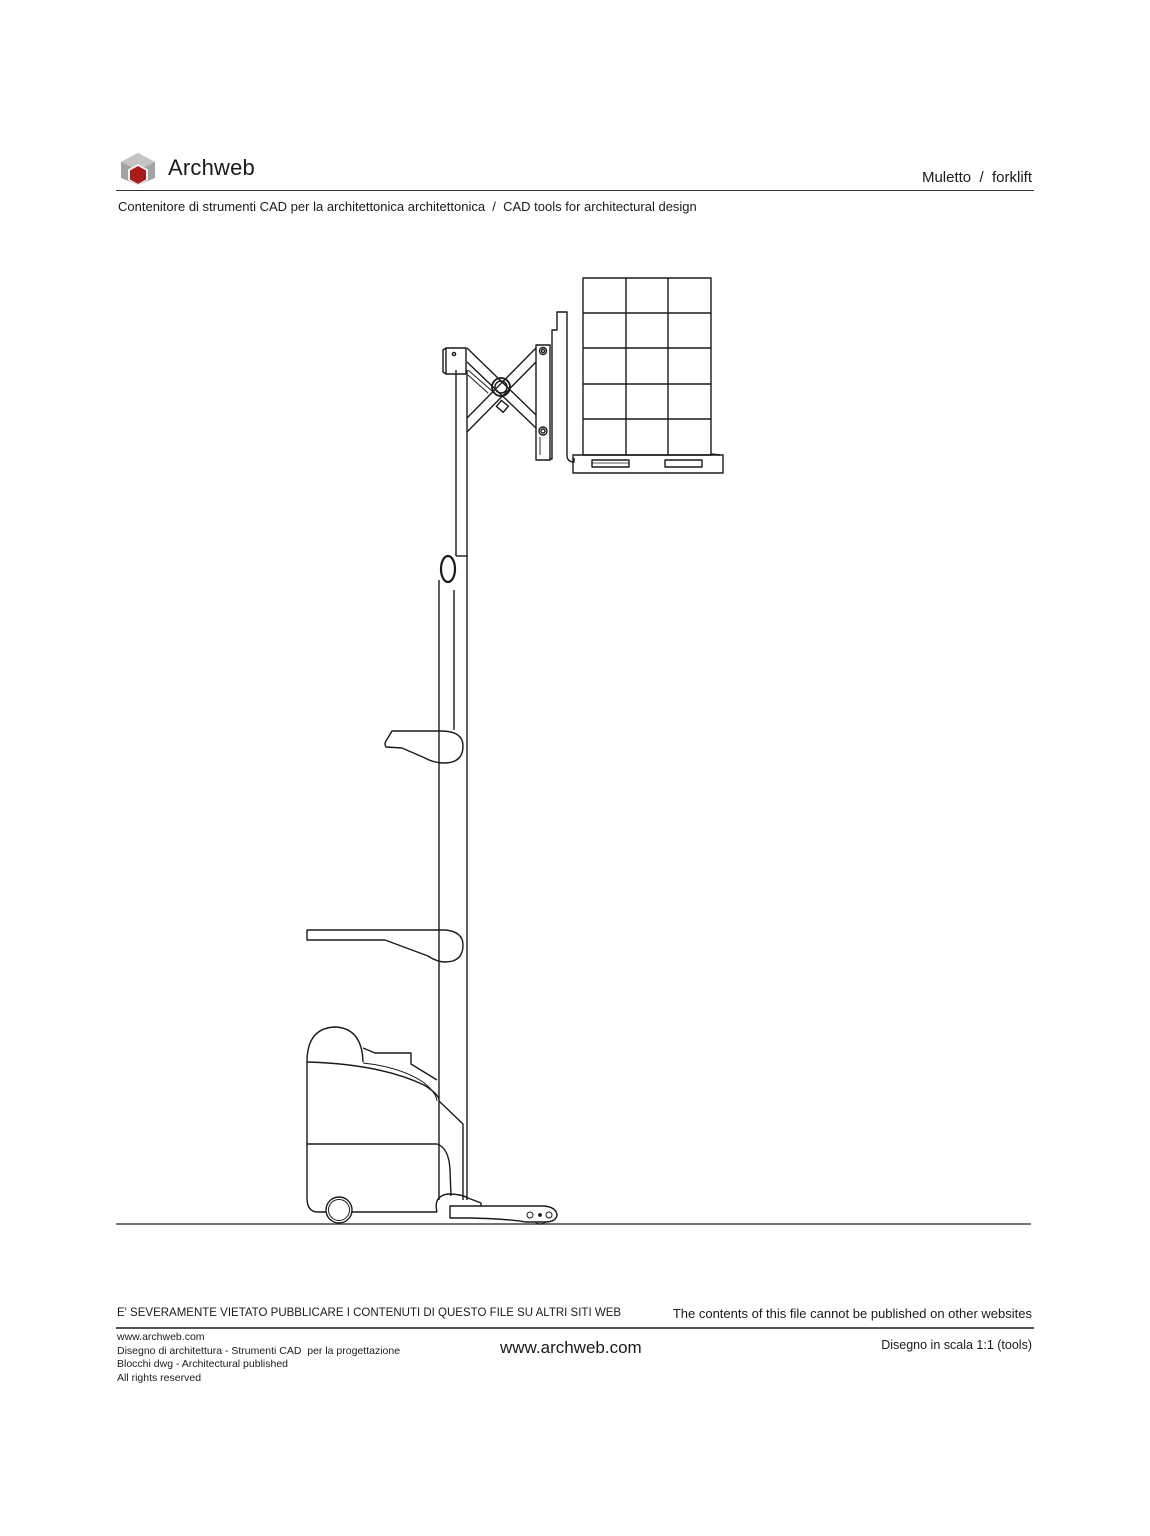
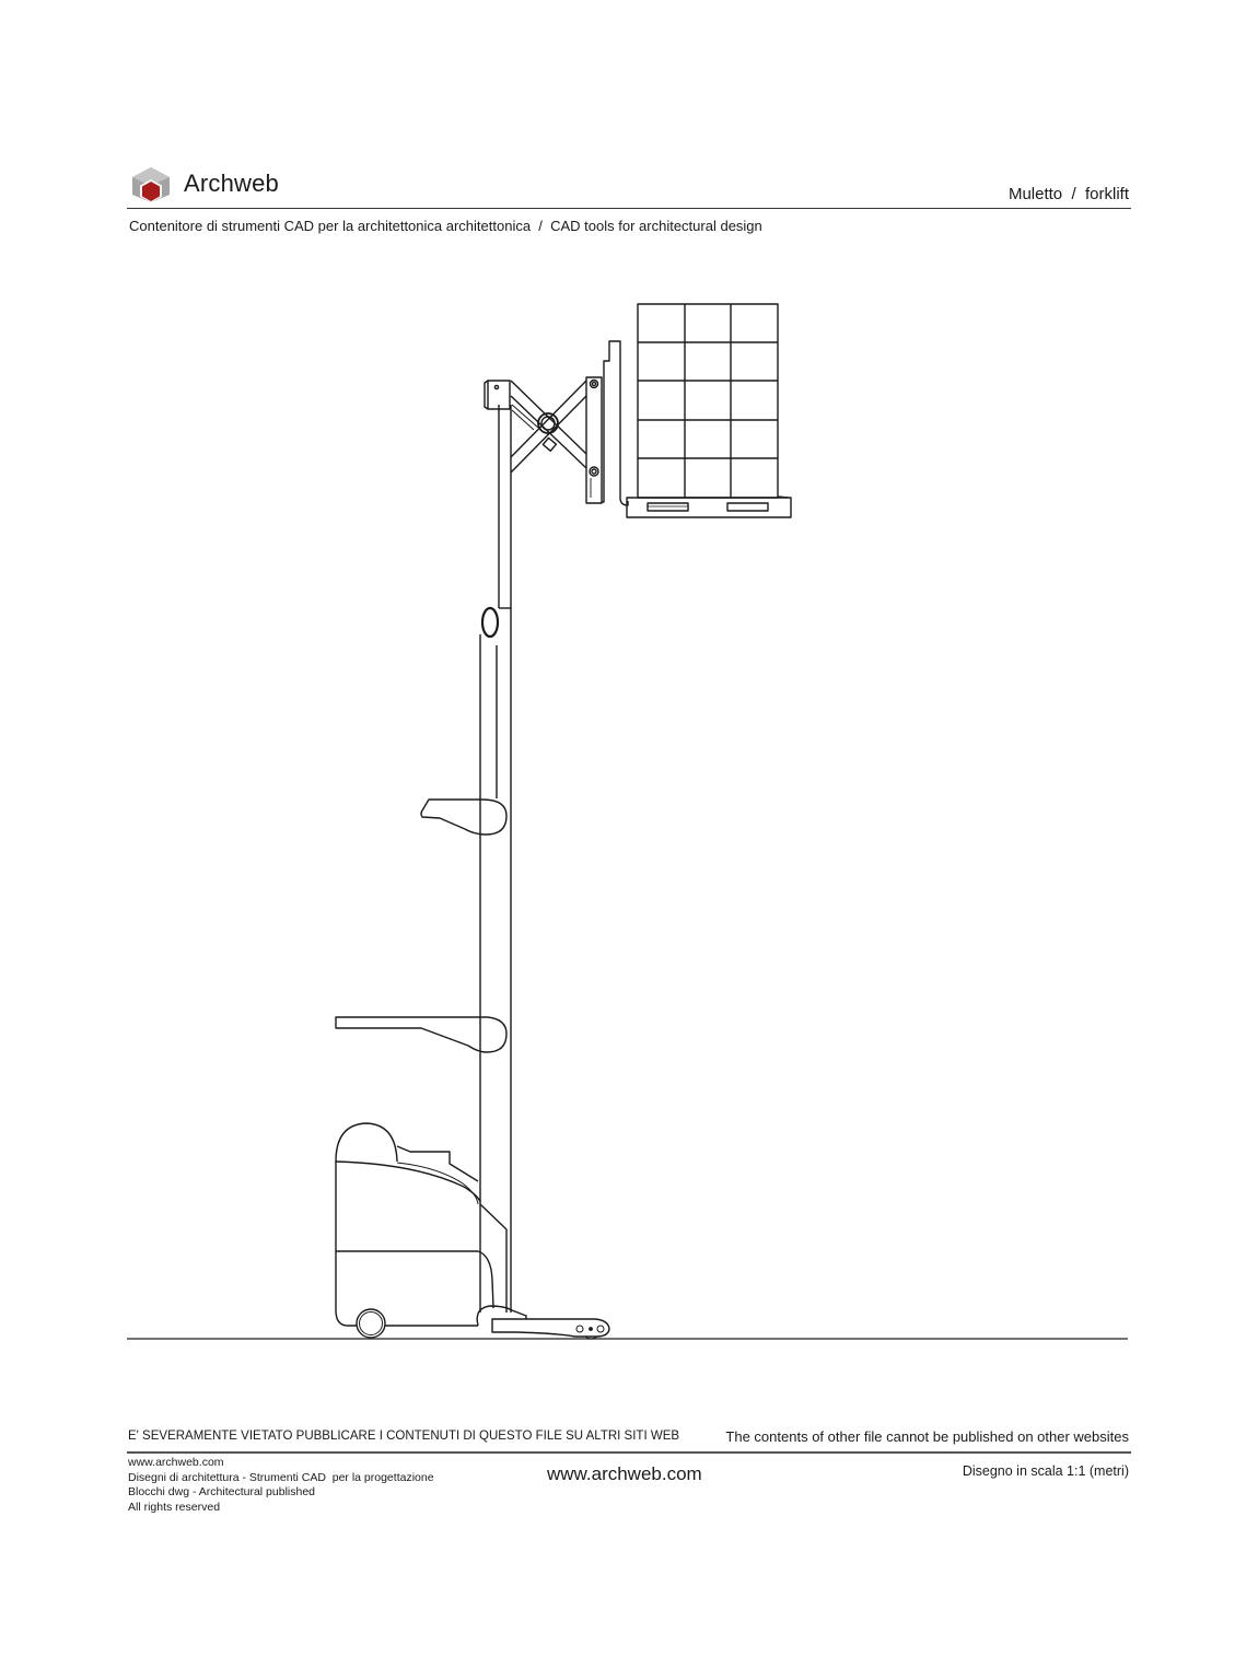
  Archweb
  Muletto / forklift
  Contenitore di strumenti CAD per la architettonica architettonica / CAD tools for architectural design
  E' SEVERAMENTE VIETATO PUBBLICARE I CONTENUTI DI QUESTO FILE SU ALTRI SITI WEB
- The contents of this file cannot be published on other websites
+ The contents of other file cannot be published on other websites
  www.archweb.com
- Disegno di architettura - Strumenti CAD per la progettazione
+ Disegni di architettura - Strumenti CAD per la progettazione
  Blocchi dwg - Architectural published
  All rights reserved
  www.archweb.com
- Disegno in scala 1:1 (tools)
+ Disegno in scala 1:1 (metri)
